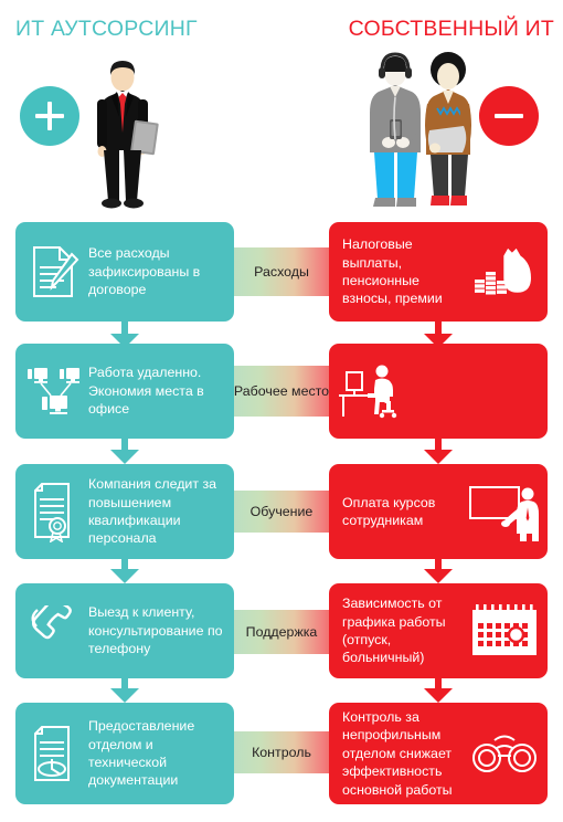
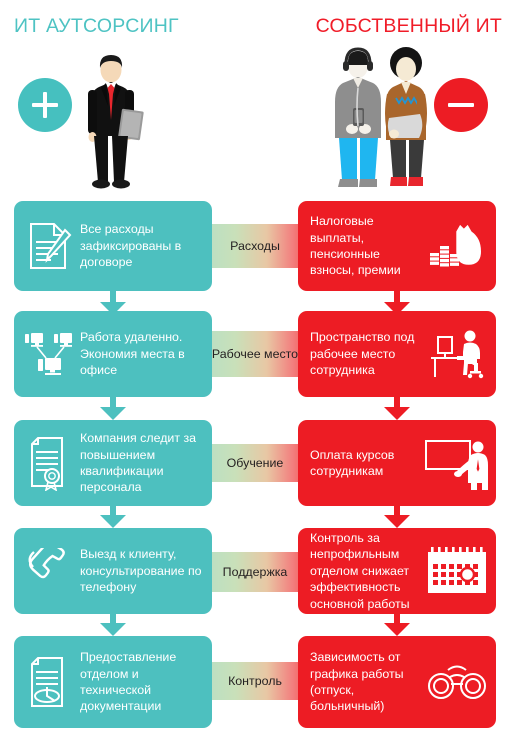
  ИТ АУТСОРСИНГ
  СОБСТВЕННЫЙ ИТ
  Расходы
  Все расходы зафиксированы в договоре
  Налоговые выплаты, пенсионные взносы, премии
  Рабочее место
  Работа удаленно. Экономия места в офисе
+ Пространство под рабочее место сотрудника
  Обучение
  Компания следит за повышением квалификации персонала
  Оплата курсов сотрудникам
  Поддержка
  Выезд к клиенту, консультирование по телефону
- Зависимость от графика работы (отпуск, больничный)
+ Контроль за непрофильным отделом снижает эффективность основной работы
  Контроль
  Предоставление отделом и технической документации
- Контроль за непрофильным отделом снижает эффективность основной работы
+ Зависимость от графика работы (отпуск, больничный)
